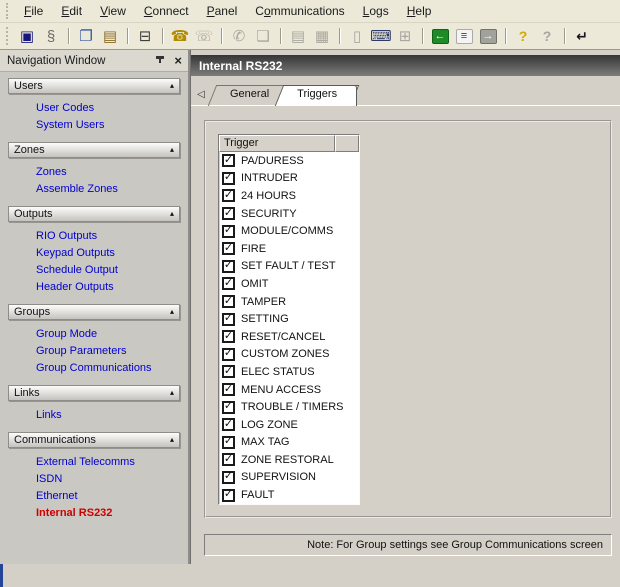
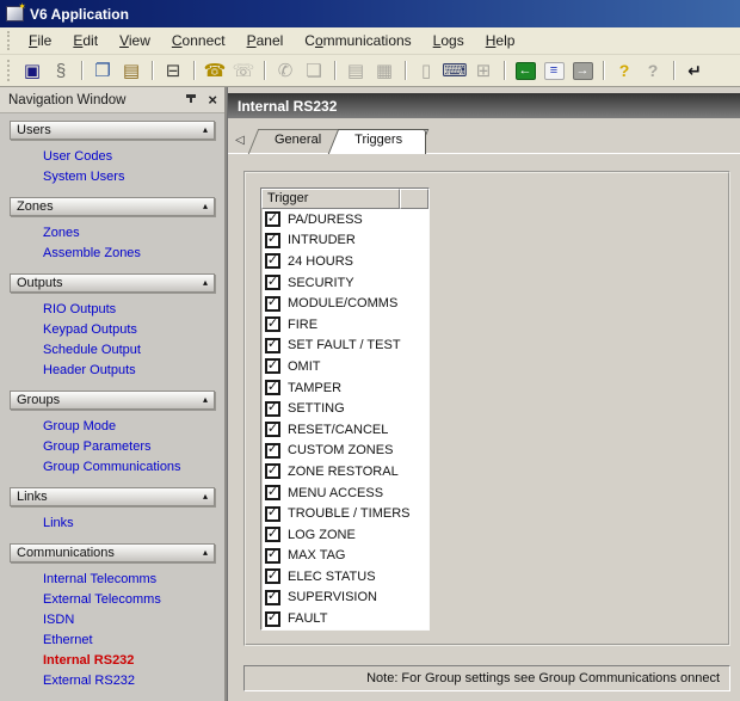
+ V6 Application
  File
  Edit
  View
  Connect
  Panel
  Communications
  Logs
  Help
  ▣
  §
  ❐
  ▤
  ⊟
  ☎
  ☏
  ✆
  ❏
  ▤
  ▦
  ▯
  ⌨
  ⊞
  ←
  ≡
  →
  ?
  ?
  ↵
  Navigation Window
  ×
  Users
  ▴
  User Codes
  System Users
  Zones
  ▴
  Zones
  Assemble Zones
  Outputs
  ▴
  RIO Outputs
  Keypad Outputs
  Schedule Output
  Header Outputs
  Groups
  ▴
  Group Mode
  Group Parameters
  Group Communications
  Links
  ▴
  Links
  Communications
  ▴
+ Internal Telecomms
  External Telecomms
  ISDN
  Ethernet
  Internal RS232
+ External RS232
  Internal RS232
  ◁
  General
  Triggers
  Trigger
  ✓
  PA/DURESS
  ✓
  INTRUDER
  ✓
  24 HOURS
  ✓
  SECURITY
  ✓
  MODULE/COMMS
  ✓
  FIRE
  ✓
  SET FAULT / TEST
  ✓
  OMIT
  ✓
  TAMPER
  ✓
  SETTING
  ✓
  RESET/CANCEL
  ✓
  CUSTOM ZONES
  ✓
- ELEC STATUS
+ ZONE RESTORAL
  ✓
  MENU ACCESS
  ✓
  TROUBLE / TIMERS
  ✓
  LOG ZONE
  ✓
  MAX TAG
  ✓
- ZONE RESTORAL
+ ELEC STATUS
  ✓
  SUPERVISION
  ✓
  FAULT
- Note: For Group settings see Group Communications screen
+ Note: For Group settings see Group Communications onnect
